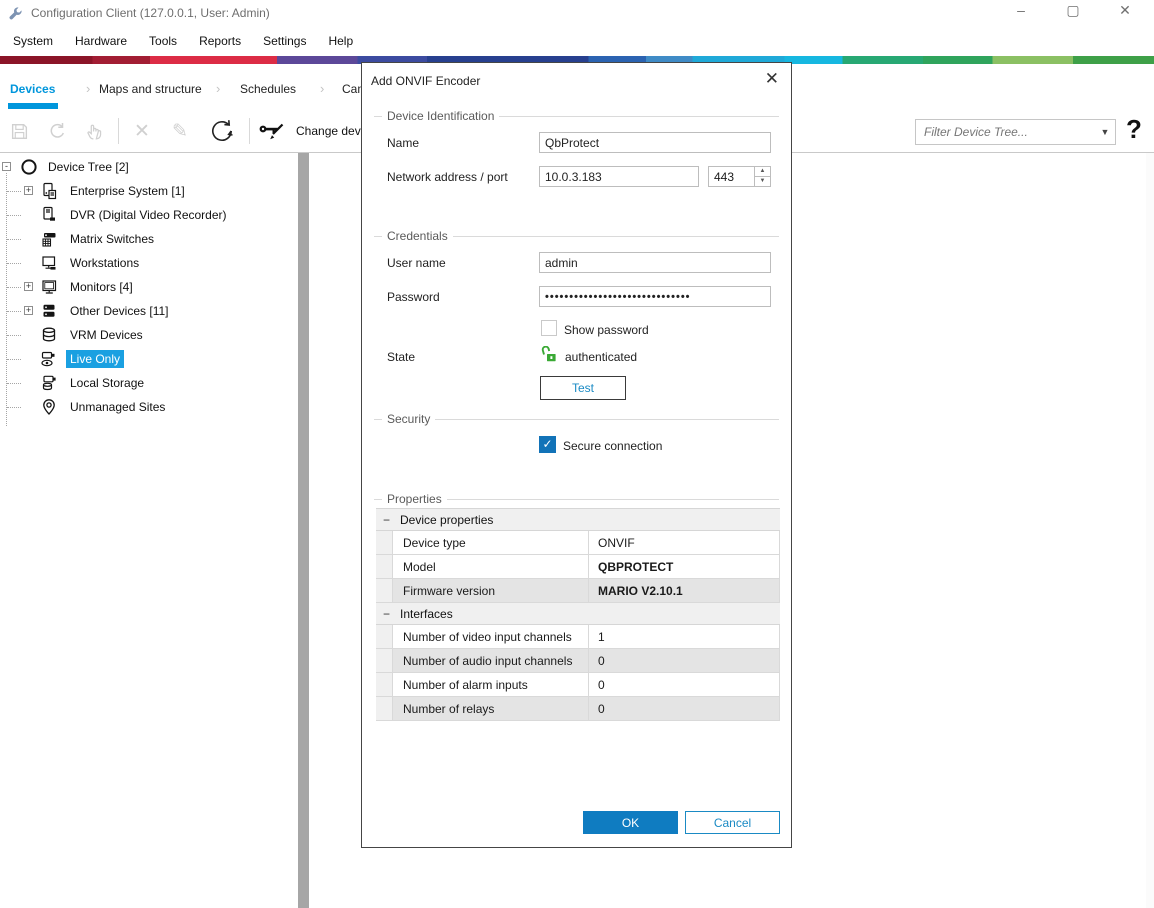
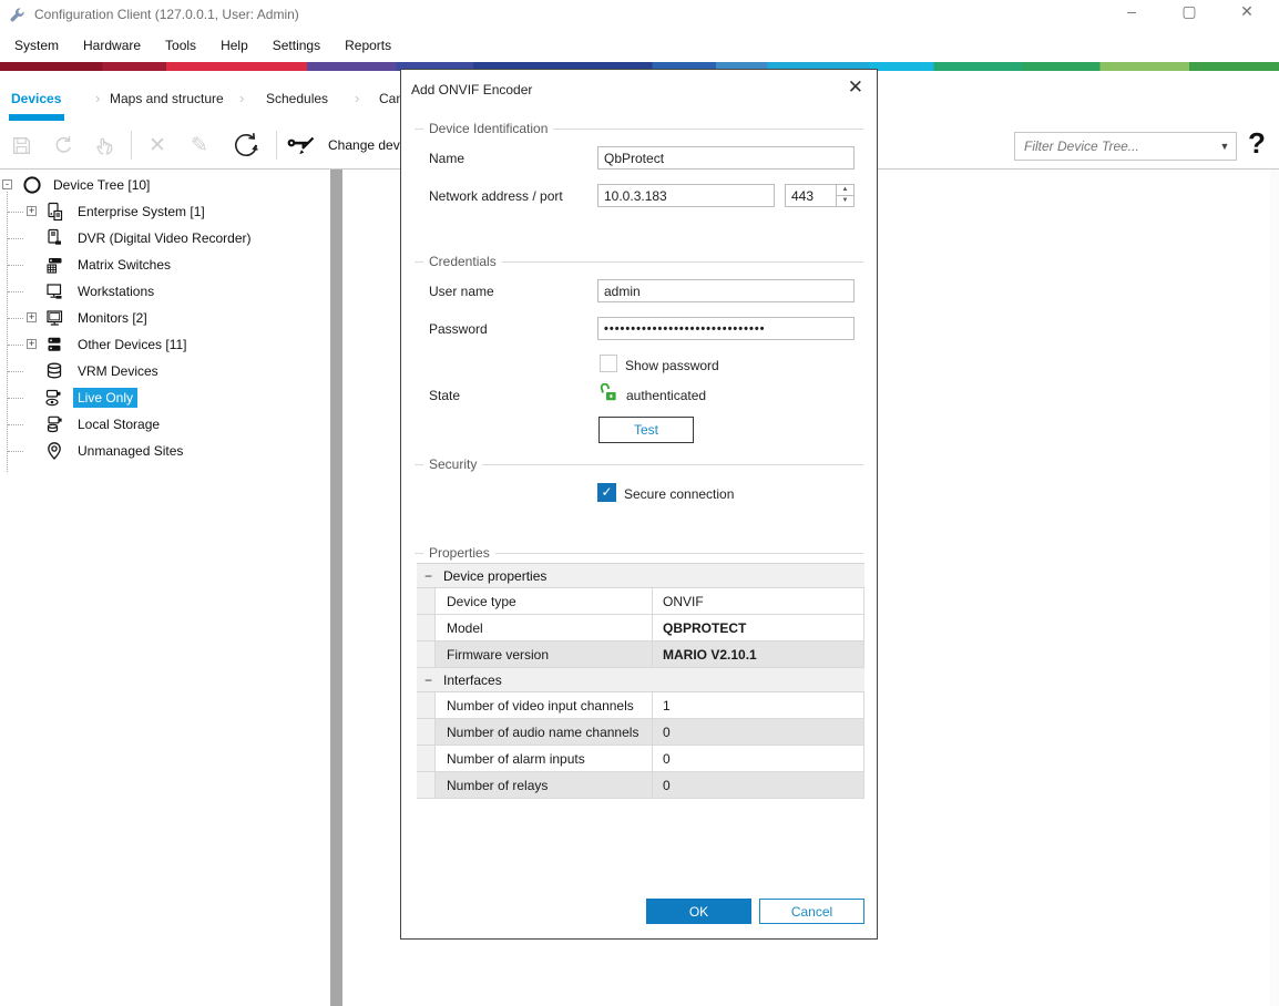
  Configuration Client (127.0.0.1, User: Admin)
  –
  ▢
  ✕
  System
  Hardware
  Tools
- Reports
+ Help
  Settings
- Help
+ Reports
  Devices
  ›
  Maps and structure
  ›
  Schedules
  ›
  ✕
  ✎
  Change dev
  Filter Device Tree...
  ▼
  ?
  -
- Device Tree [2]
+ Device Tree [10]
  +
  Enterprise System [1]
  DVR (Digital Video Recorder)
  Matrix Switches
  Workstations
  +
- Monitors [4]
+ Monitors [2]
  +
  Other Devices [11]
  VRM Devices
  Live Only
  Local Storage
  Unmanaged Sites
  Add ONVIF Encoder
  ✕
  Device Identification
  Name
  QbProtect
  Network address / port
  10.0.3.183
  443
  Credentials
  User name
  admin
  Password
  ••••••••••••••••••••••••••••••
  Show password
  State
  authenticated
  Test
  Security
  ✓
  Secure connection
  Properties
  −
  Device properties
  Device type
  ONVIF
  Model
  QBPROTECT
  Firmware version
  MARIO V2.10.1
  −
  Interfaces
  Number of video input channels
  1
- Number of audio input channels
+ Number of audio name channels
  0
  Number of alarm inputs
  0
  Number of relays
  0
  OK
  Cancel
